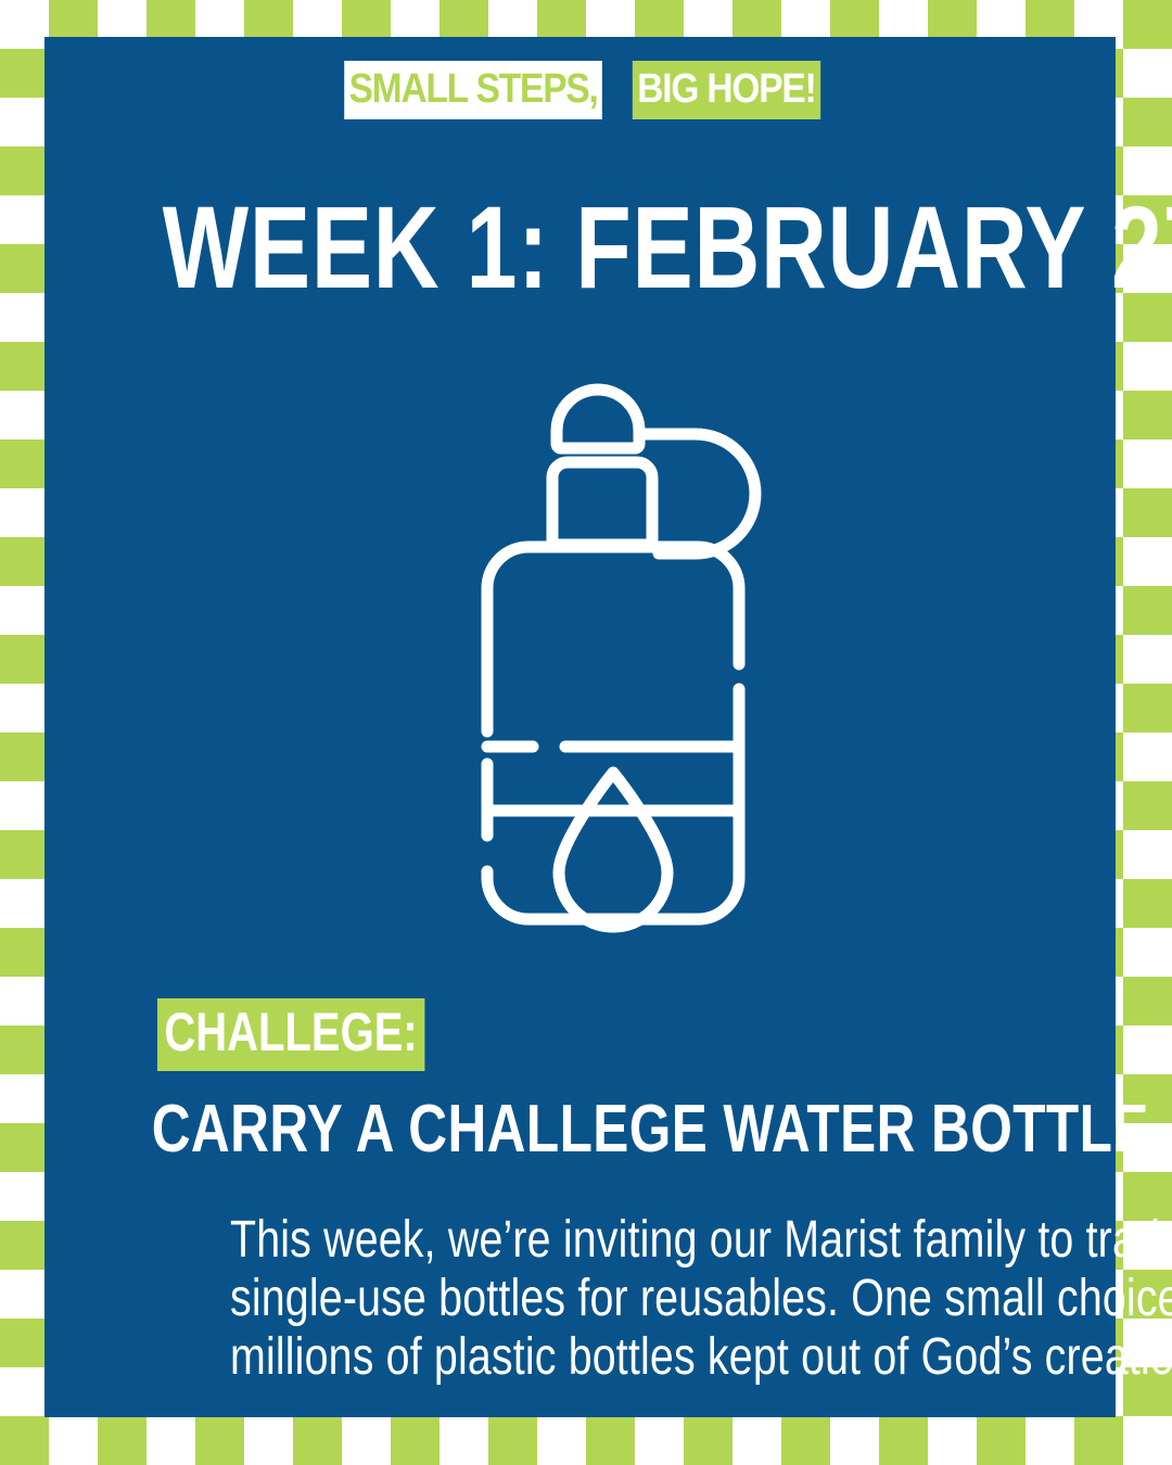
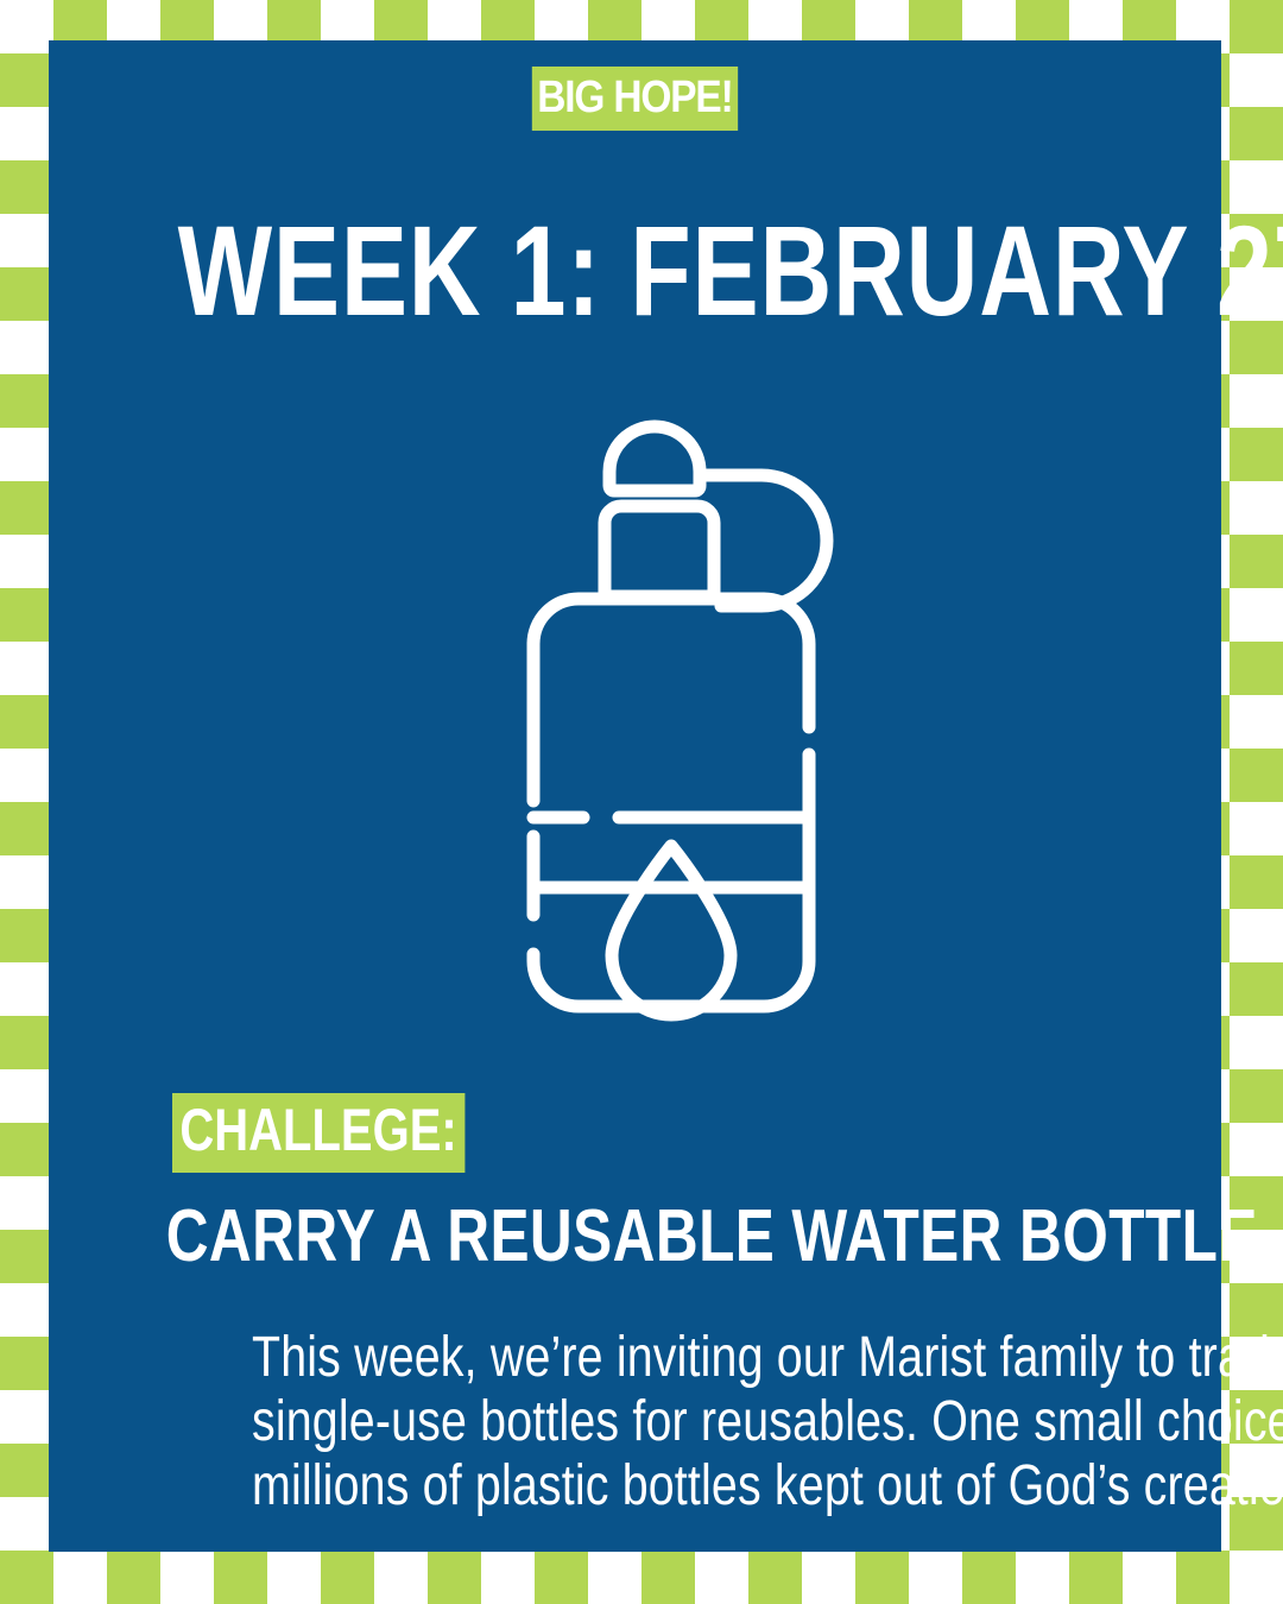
- SMALL STEPS,
  BIG HOPE!
  WEEK 1: FEBRUARY 2
  CHALLEGE:
- CARRY A CHALLEGE WATER BOTTLE
+ CARRY A REUSABLE WATER BOTTLE
  This week, we’re inviting our Marist family to trad
  single-use bottles for reusables. One small choice
  millions of plastic bottles kept out of God’s creatio
